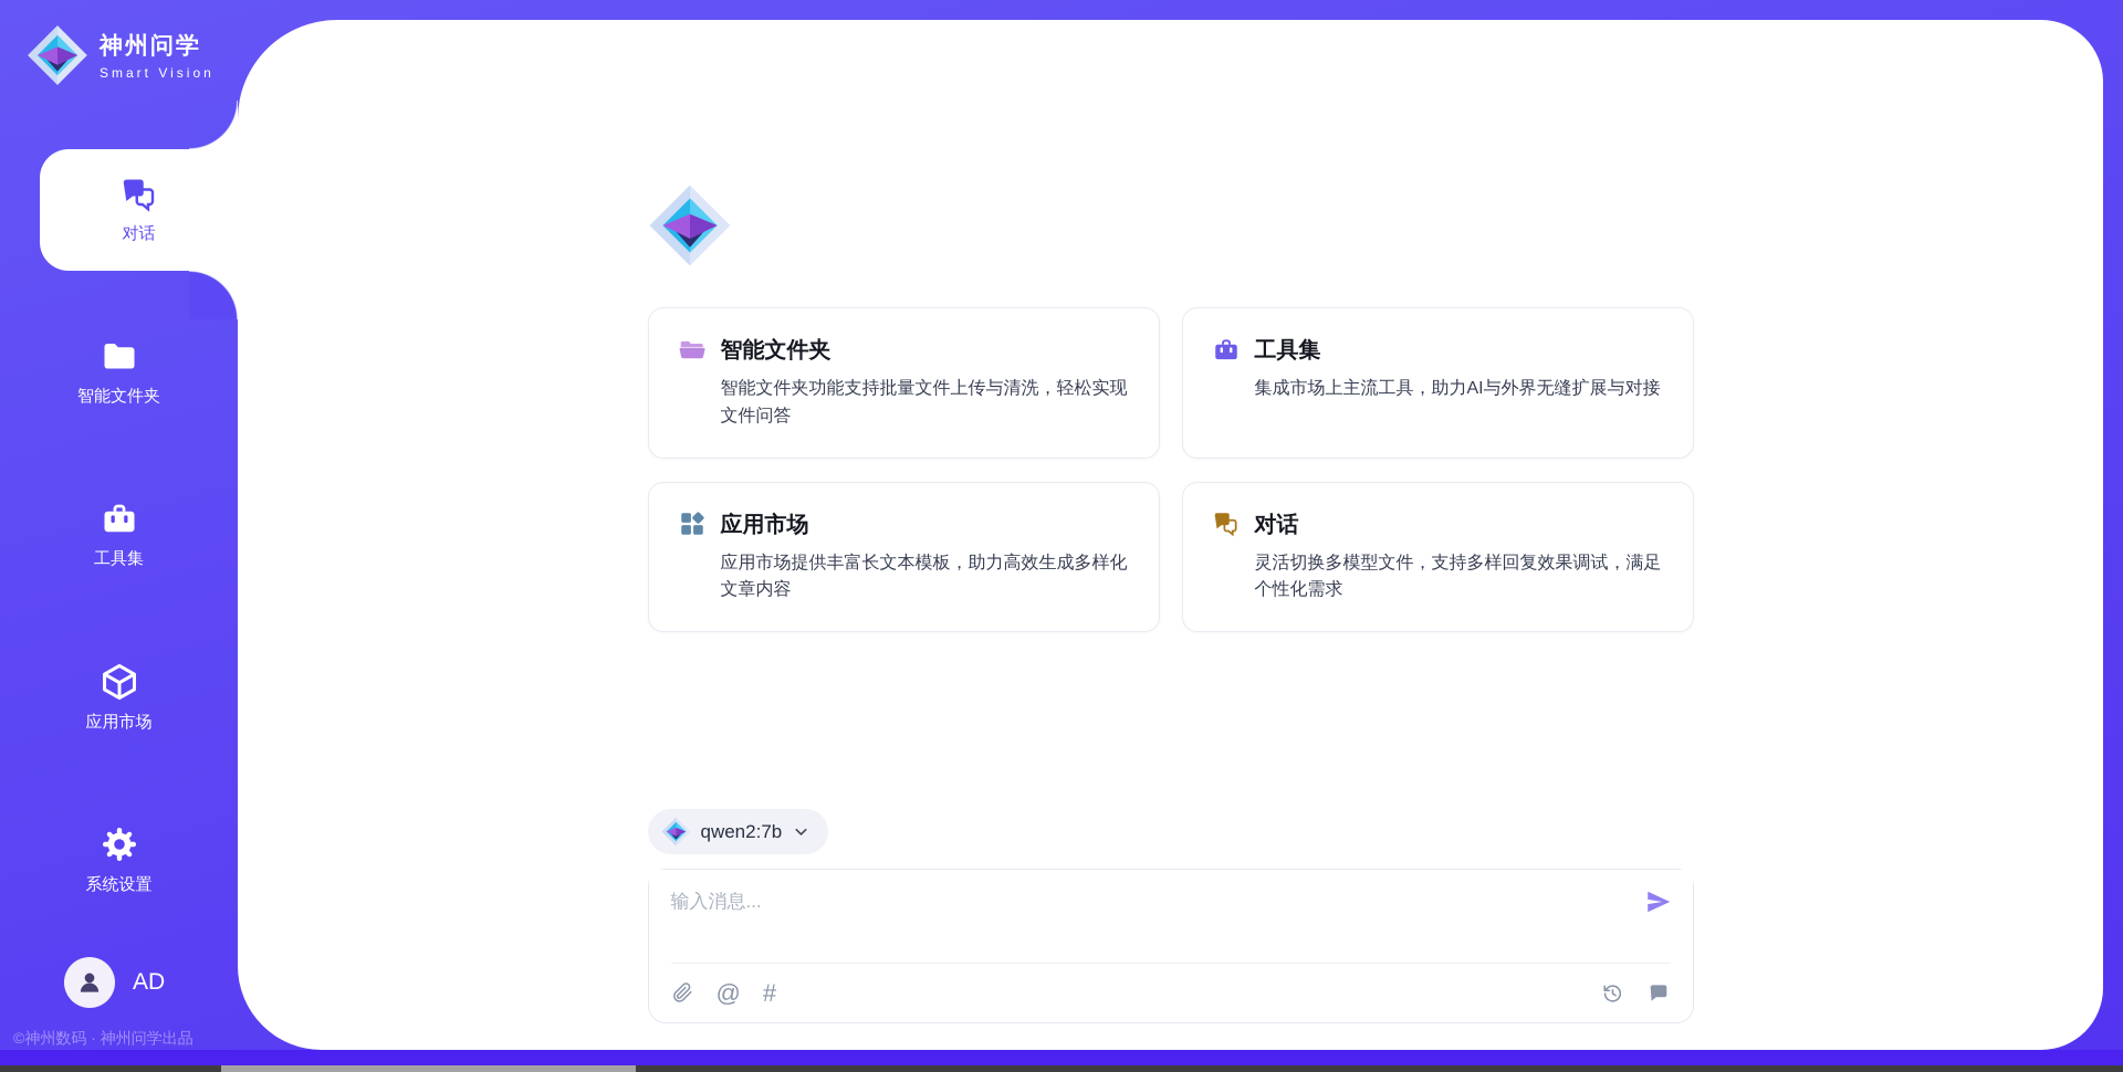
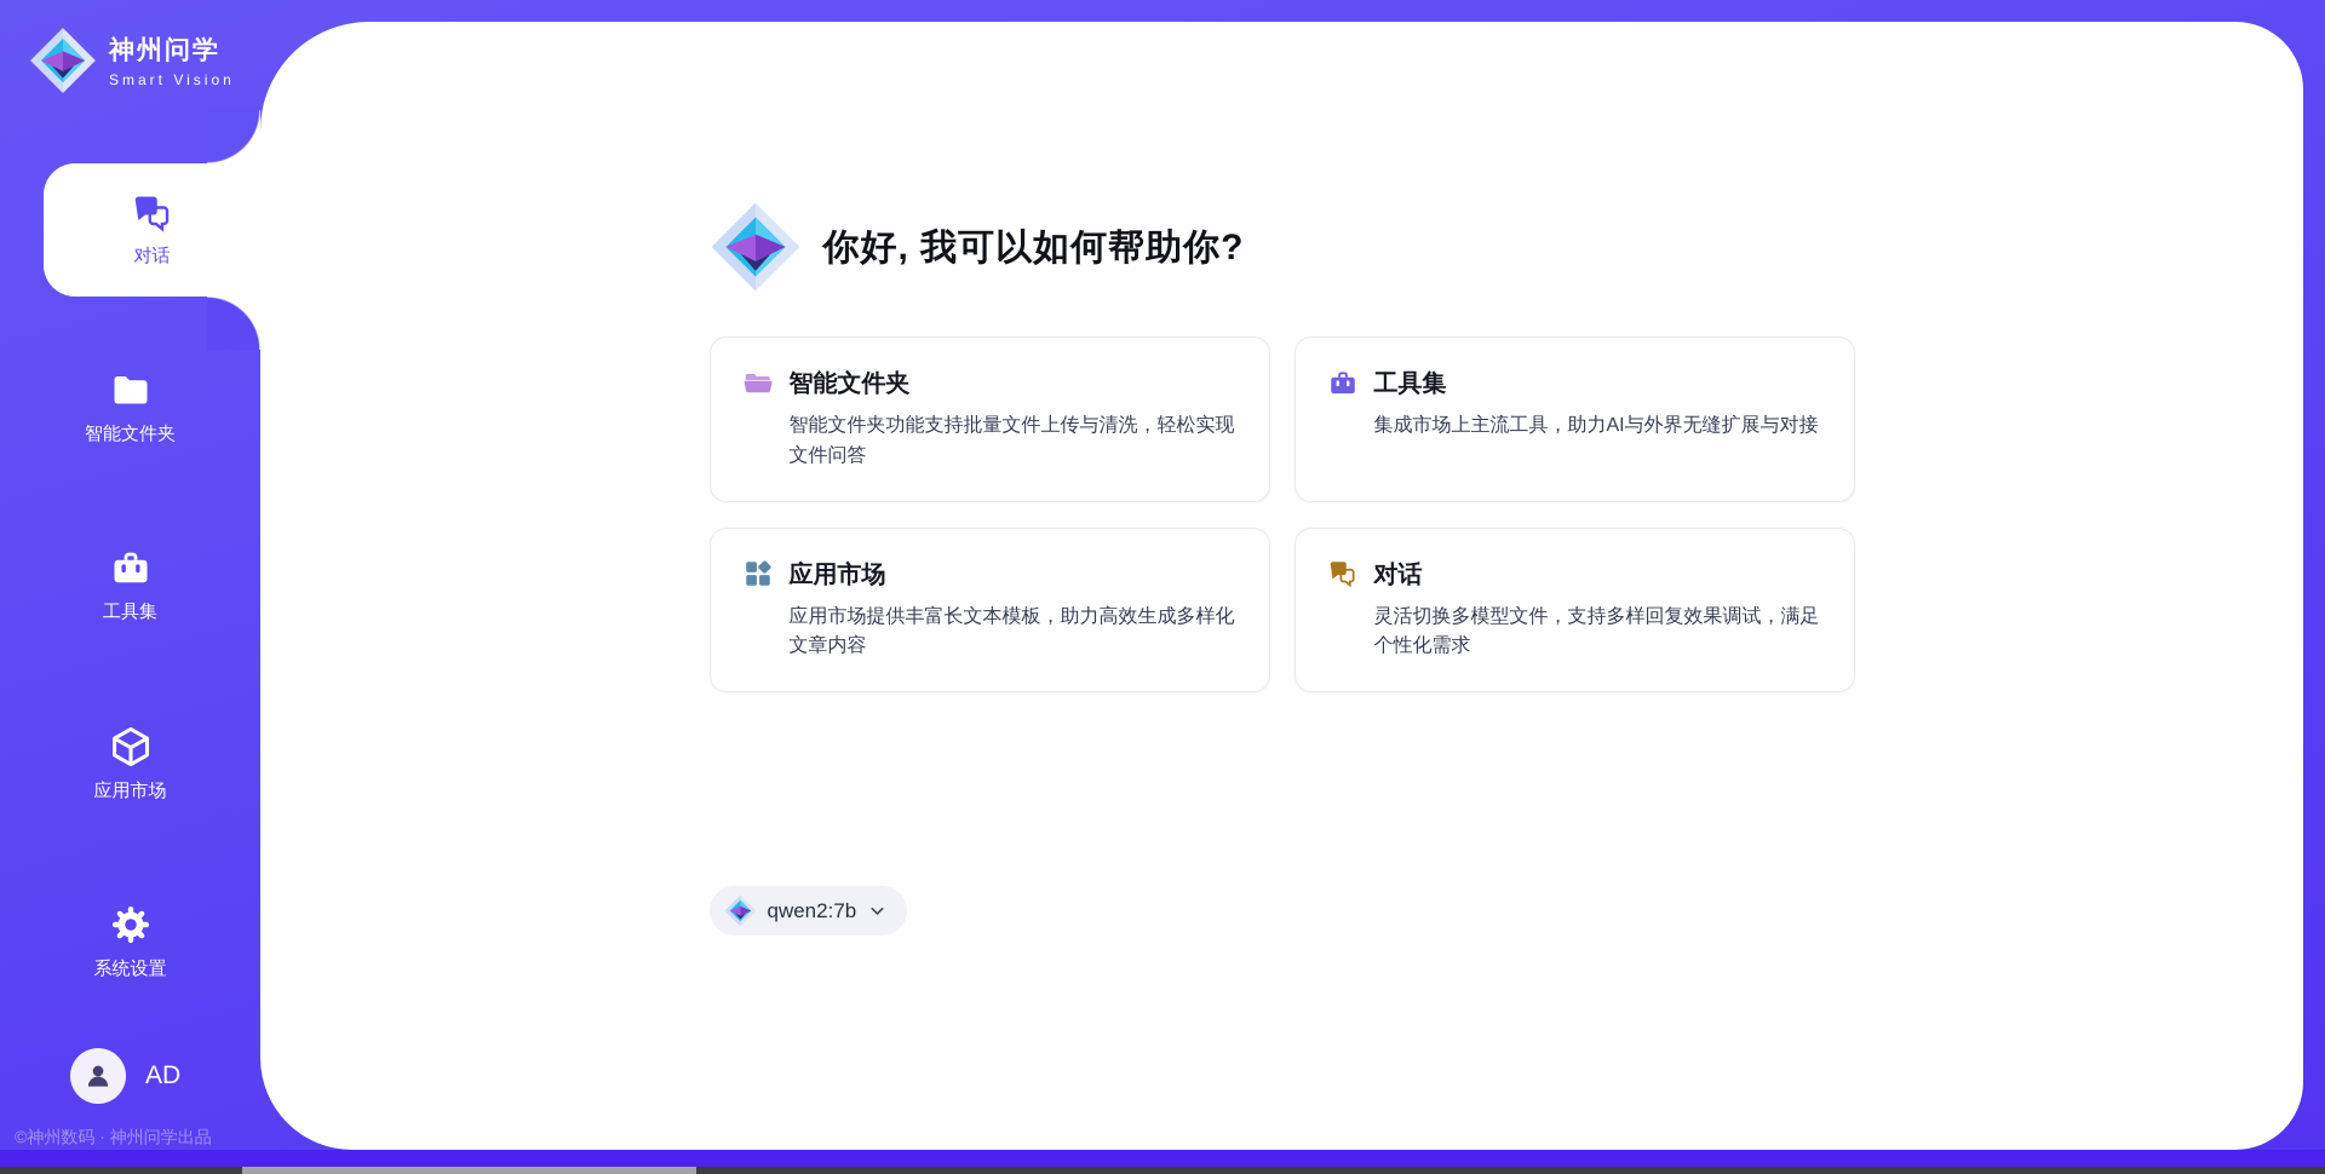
  神州问学
  Smart Vision
  对话
  智能文件夹
  工具集
  应用市场
  系统设置
  AD
  ©神州数码 · 神州问学出品
+ 你好, 我可以如何帮助你?
  智能文件夹
  智能文件夹功能支持批量文件上传与清洗，轻松实现文件问答
  工具集
  集成市场上主流工具，助力AI与外界无缝扩展与对接
  应用市场
  应用市场提供丰富长文本模板，助力高效生成多样化文章内容
  对话
  灵活切换多模型文件，支持多样回复效果调试，满足个性化需求
  qwen2:7b
- 输入消息...
- @
- #
